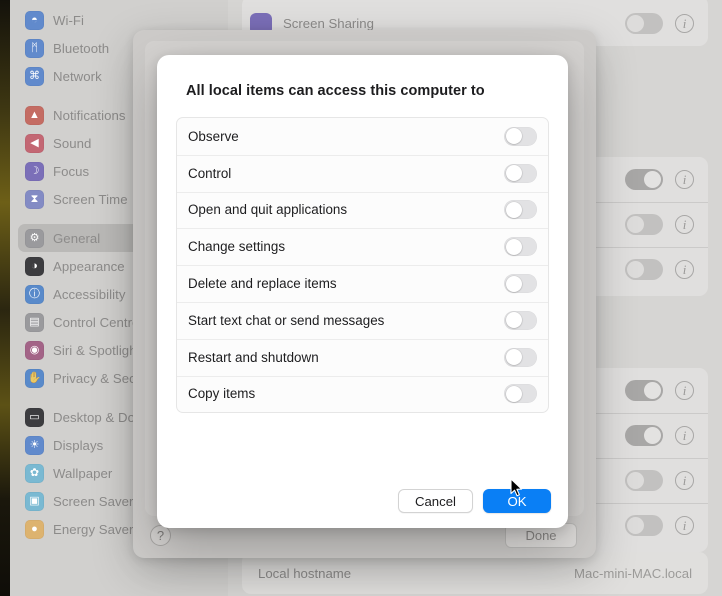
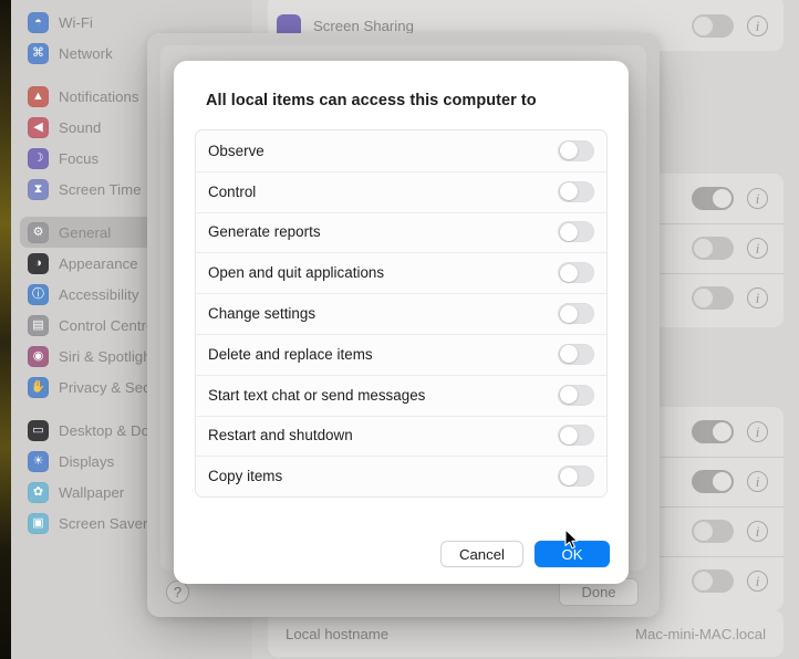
  ◓
  Wi-Fi
- ᛗ
- Bluetooth
  ⌘
  Network
  ▲
  Notifications
  ◀
  Sound
  ☽
  Focus
  ⧗
  Screen Time
  ⚙
  General
  ◑
  Appearance
  ⓘ
  Accessibility
  ▤
  Control Centr
  ◉
  Siri & Spotlig
  ✋
  ▭
  Desktop & Do
  ☀
  Displays
  ✿
  Wallpaper
  ▣
  Screen Saver
- ●
- Energy Saver
  Screen Sharing
  i
  i
  i
  i
  i
  i
  i
  i
  Local hostname
  Mac-mini-MAC.local
  ?
  Done
  All local items can access this computer to
  Observe
  Control
+ Generate reports
  Open and quit applications
  Change settings
  Delete and replace items
  Start text chat or send messages
  Restart and shutdown
  Copy items
  Cancel
  OK
